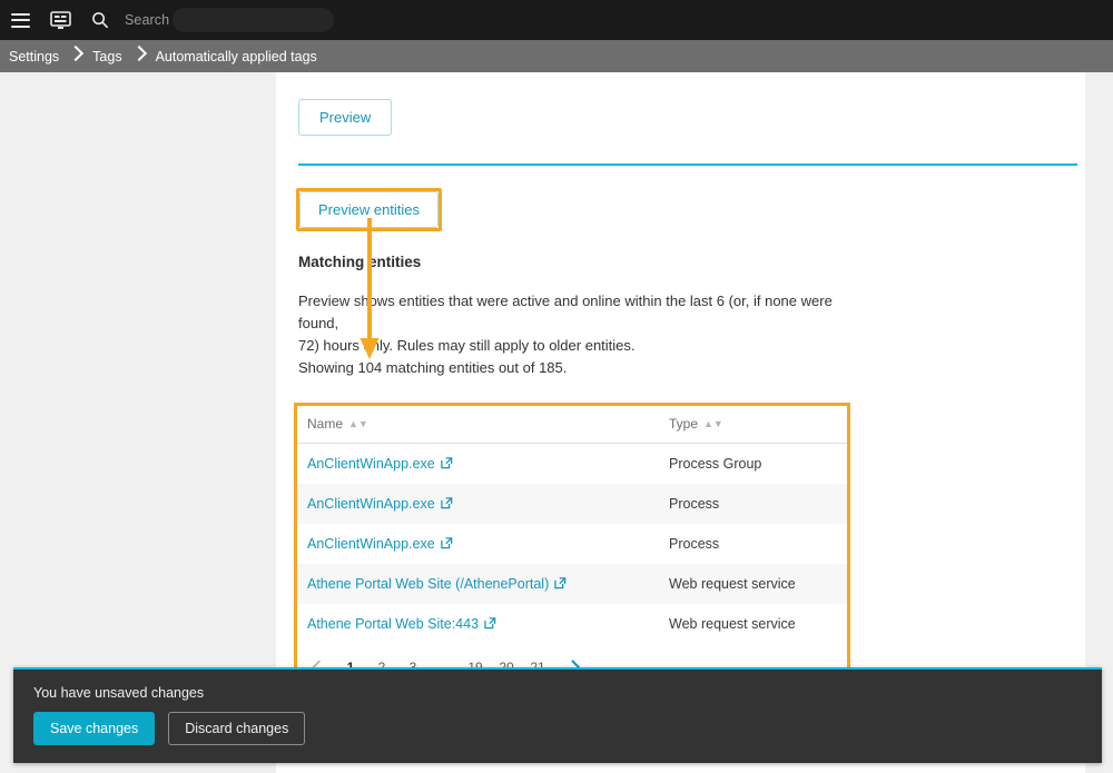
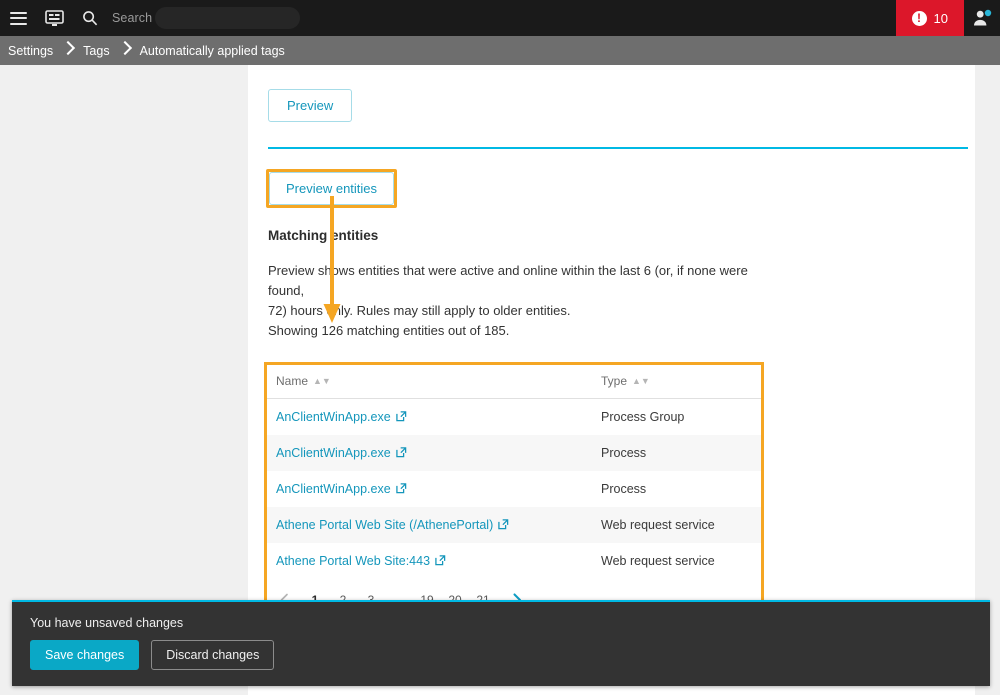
  Search
+ !
+ 10
  Settings
  Tags
  Automatically applied tags
  Preview
  Preview entities
  Matching entities
  Preview shows entities that were active and online within the last 6 (or, if none were found,
  72) hoursly. Rules may still apply to older entities.
- Showing 104 matching entities out of 185.
+ Showing 126 matching entities out of 185.
  Name ▲▼	Type ▲▼
  AnClientWinApp.exe	Process Group
  AnClientWinApp.exe	Process
  AnClientWinApp.exe	Process
  Athene Portal Web Site (/AthenePortal)	Web request service
  Athene Portal Web Site:443	Web request service
  You have unsaved changes
  Save changes
  Discard changes
